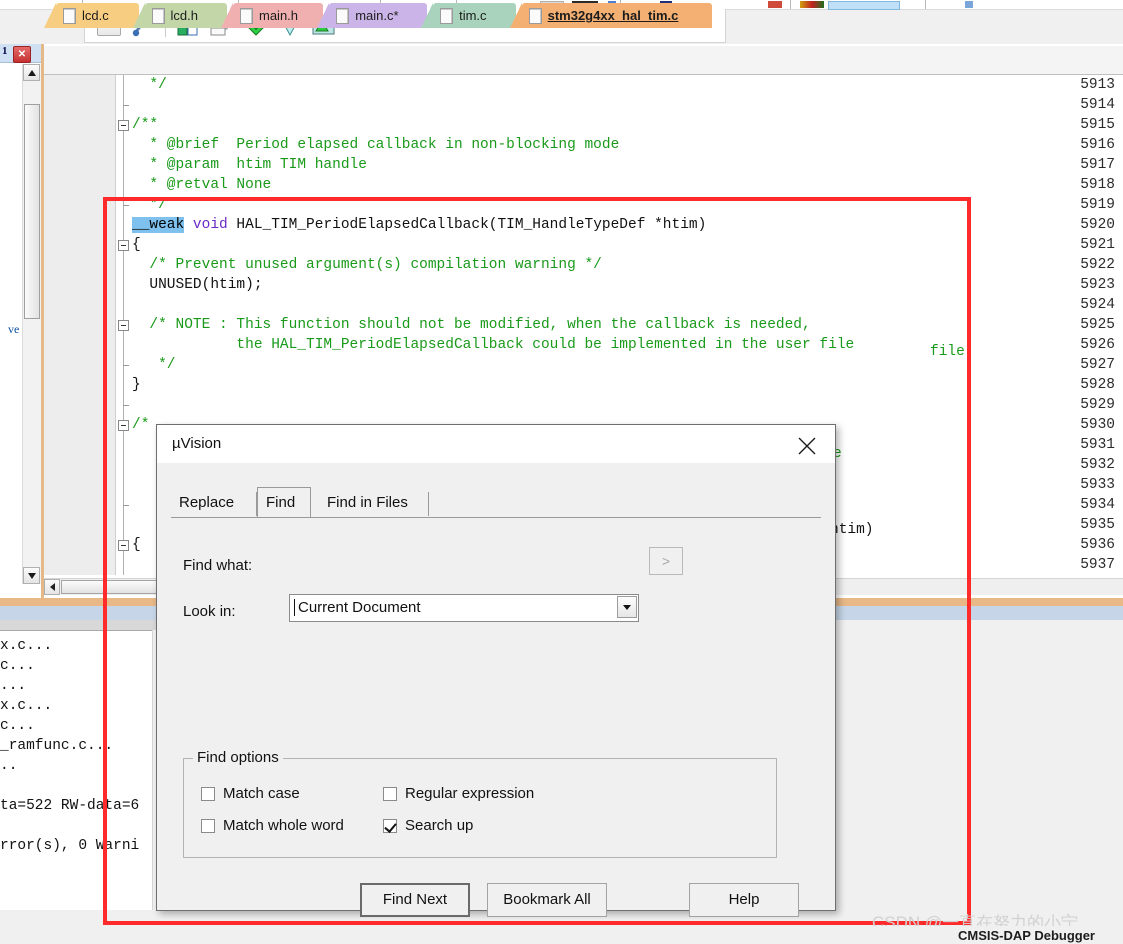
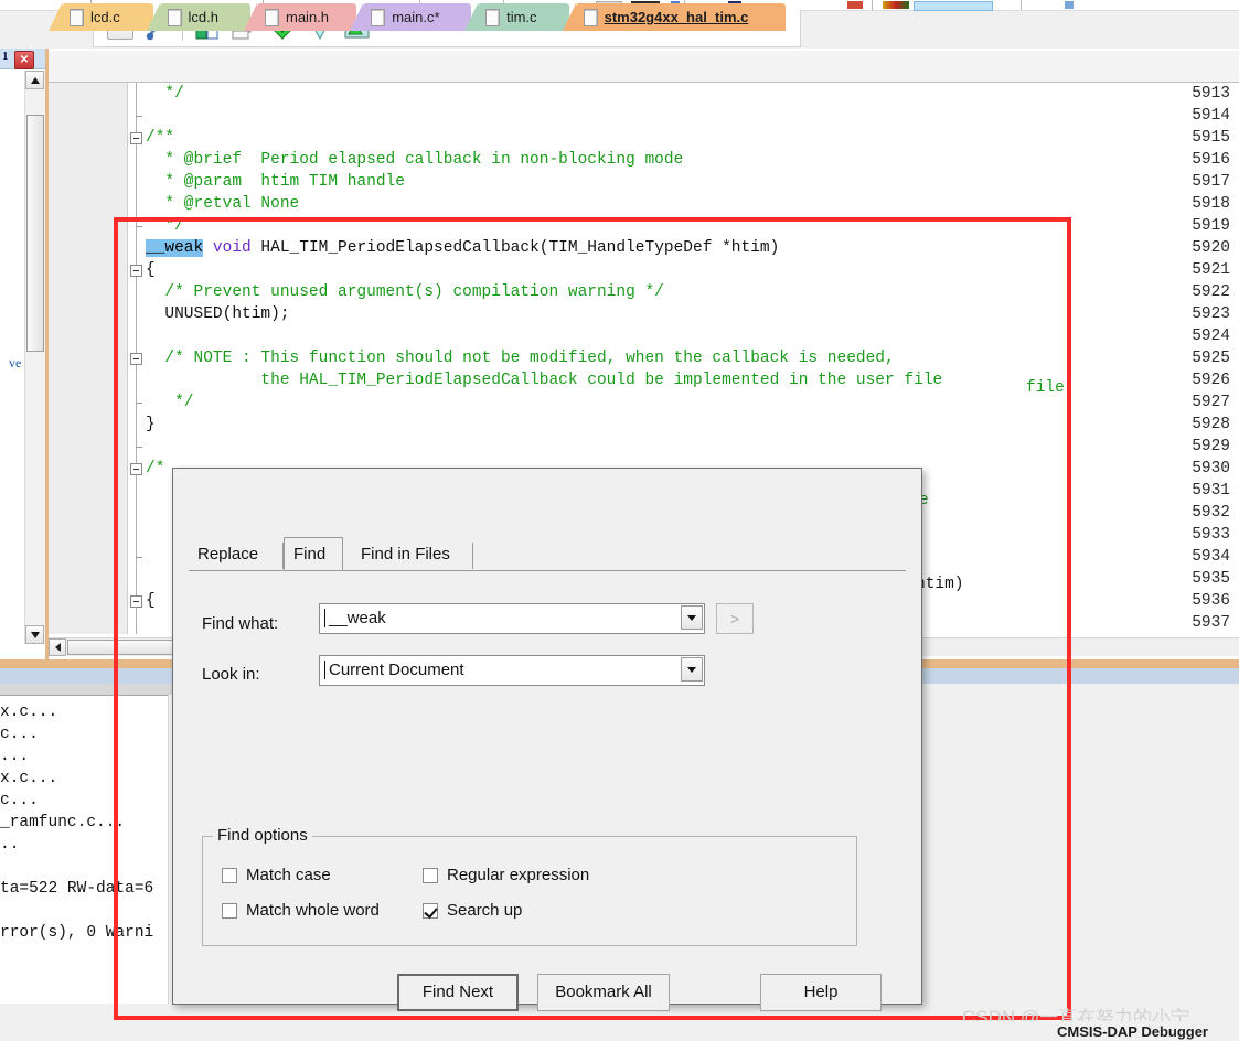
  1
  ✕
  ve
  lcd.c
  lcd.h
  main.h
  main.c*
  tim.c
  stm32g4xx_hal_tim.c
  5913
  5914
  5915
  5916
  5917
  5918
  5919
  5920
  5921
  5922
  5923
  5924
  5925
  5926
  5927
  5928
  5929
  5930
  5931
  5932
  5933
  5934
  5935
  5936
  5937
  */
  /**
  * @brief Period elapsed callback in non-blocking mode
  * @param htim TIM handle
  * @retval None
  */
  __weak void HAL_TIM_PeriodElapsedCallback(TIM_HandleTypeDef *htim)
  {
  /* Prevent unused argument(s) compilation warning */
  UNUSED(htim);
  /* NOTE : This function should not be modified, when the callback is needed,
  the HAL_TIM_PeriodElapsedCallback could be implemented in the user file
  */
  }
  /*
  {
  e
  tim)
  file
  x.c...
  c...
  ...
  x.c...
  c...
  _ramfunc.c...
  ..
  ta=522 RW-data=6
  rror(s), 0 Warni
- µVision
  Replace
  Find
  Find in Files
  Find what:
+ __weak
  >
  Look in:
  Current Document
  Find options
  Match case
  Regular expression
  Match whole word
  Search up
  Find Next
  Bookmark All
  Help
  CSDN @一直在努力的小宁
  CMSIS-DAP Debugger
